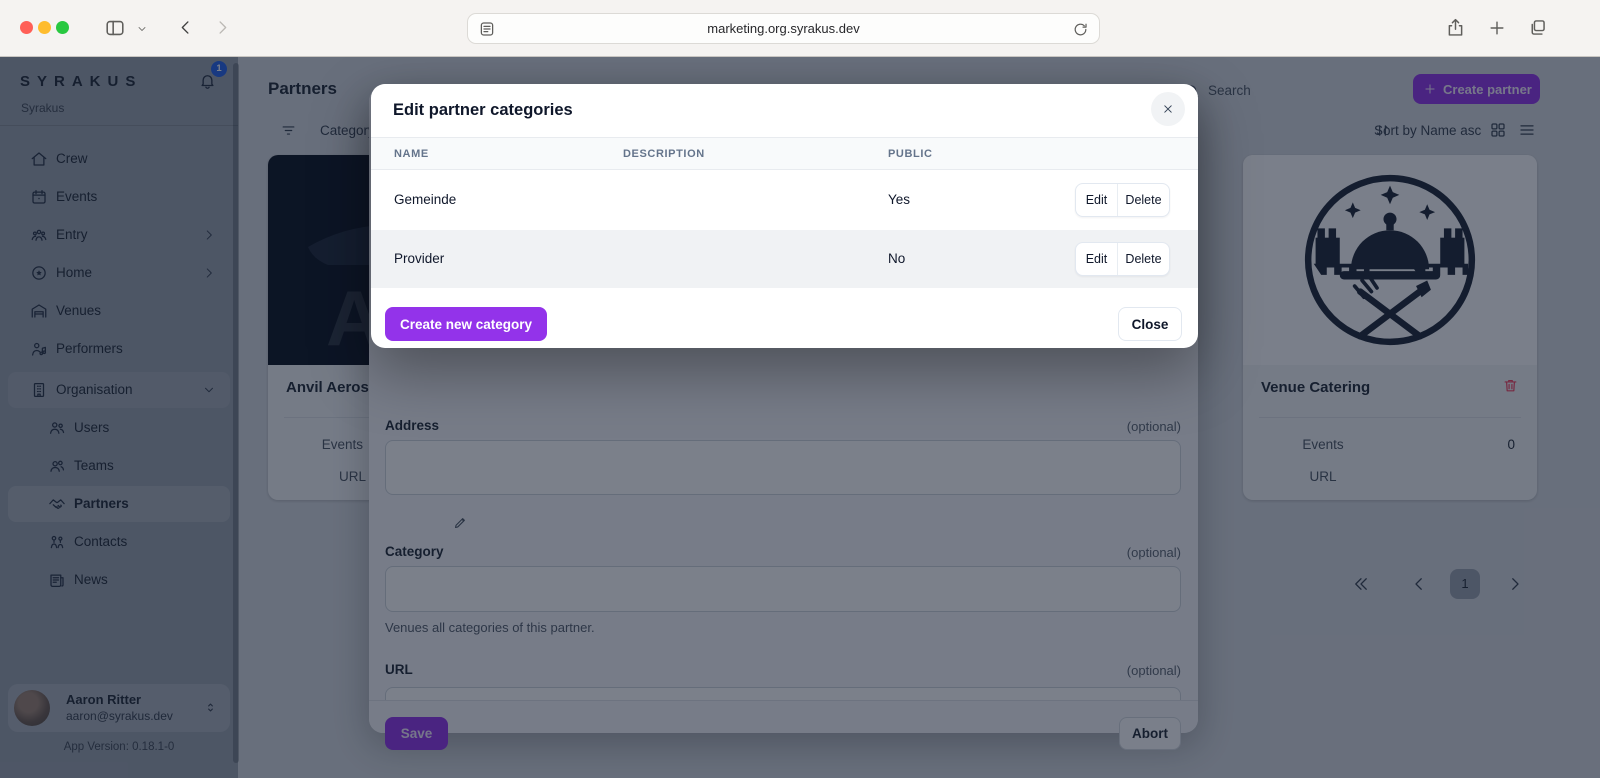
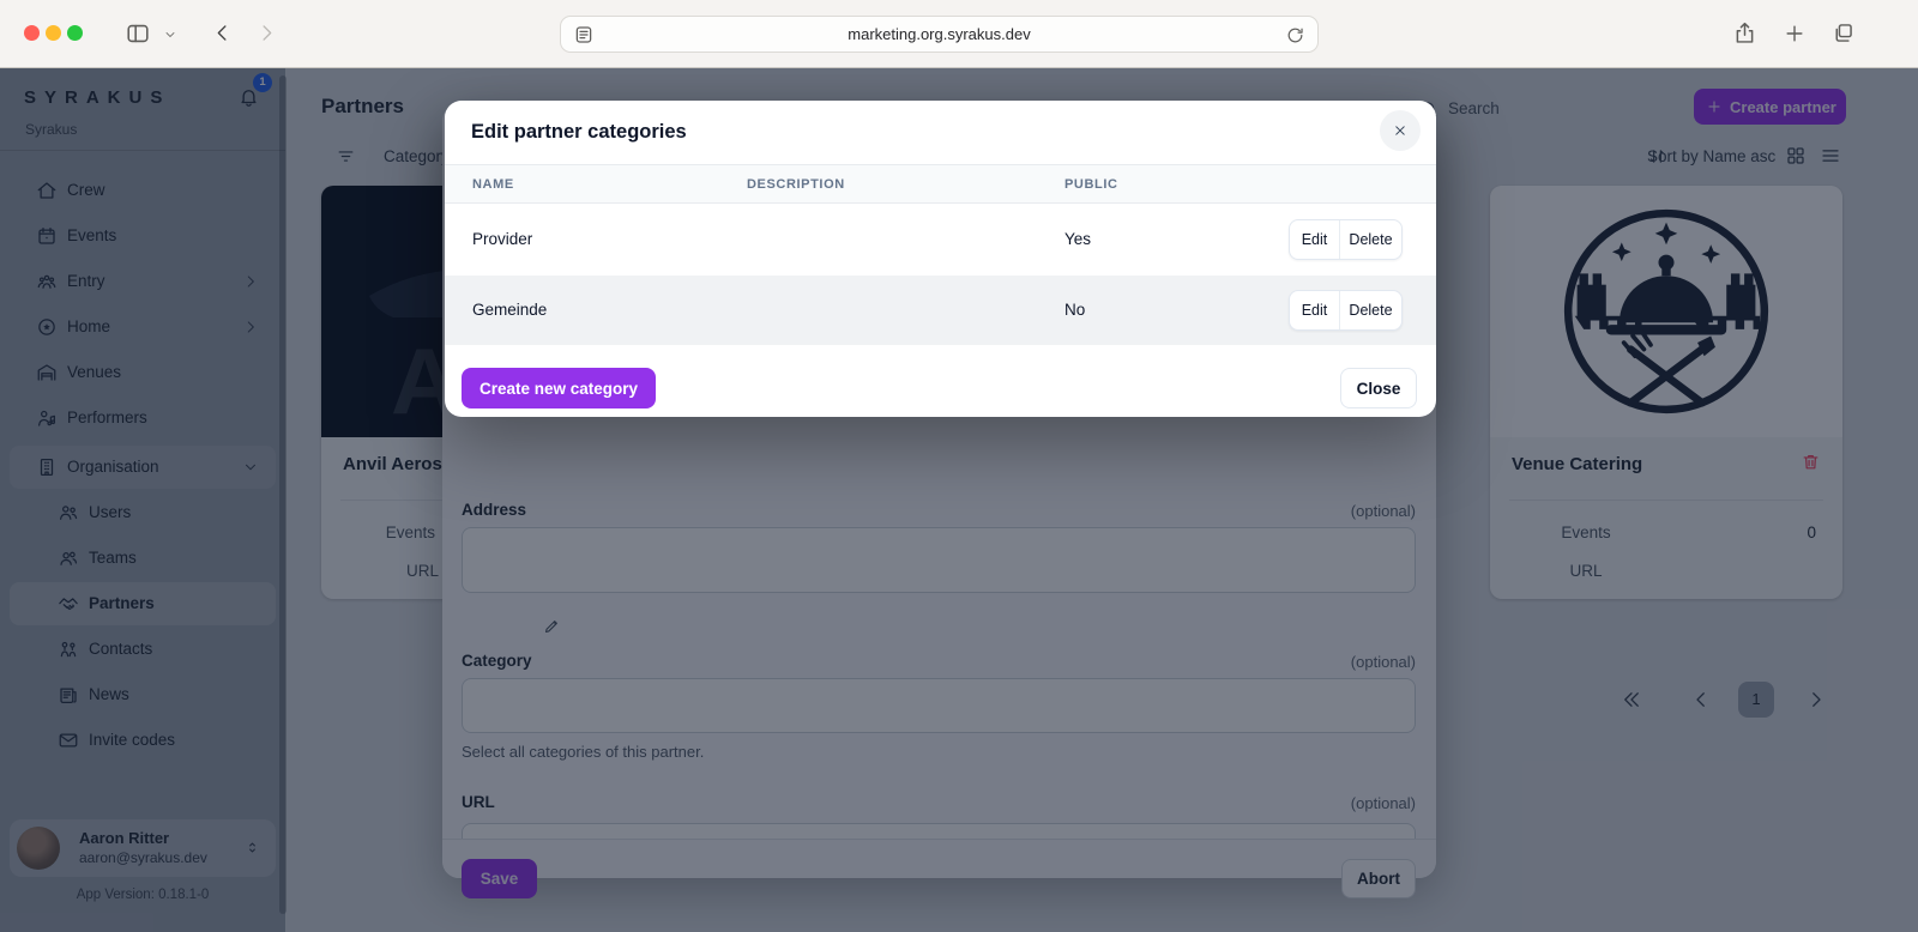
  marketing.org.syrakus.dev
  SYRAKUS
  1
  Syrakus
  Crew
  Events
  Entry
  Home
  Venues
  Performers
  Organisation
  Users
  Teams
  Partners
  Contacts
  News
+ Invite codes
  Aaron Ritter
  aaron@syrakus.dev
  App Version: 0.18.1-0
  Partners
  Search
  Create partner
  Categor
  Sort by Name asc
  A
  Anvil Aeros
  Events
  URL
  Venue Catering
  Events
  0
  URL
  1
  Address
  (optional)
  Category
  (optional)
- Venues all categories of this partner.
+ Select all categories of this partner.
  URL
  (optional)
  Save
  Abort
  Edit partner categories
  NAME
  DESCRIPTION
  PUBLIC
- Gemeinde
+ Provider
  Yes
  Edit
  Delete
- Provider
+ Gemeinde
  No
  Edit
  Delete
  Create new category
  Close
